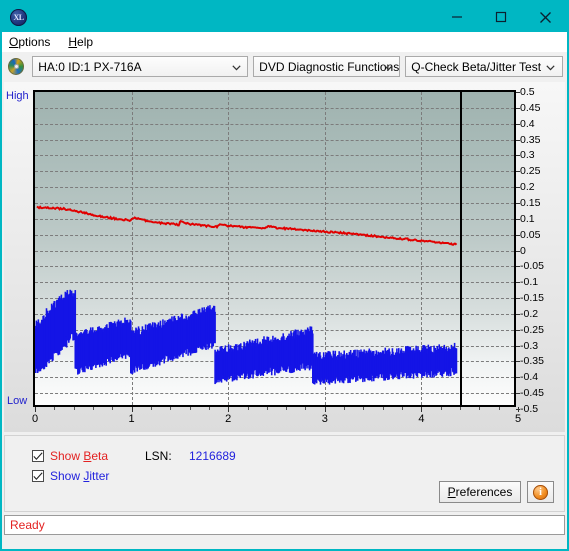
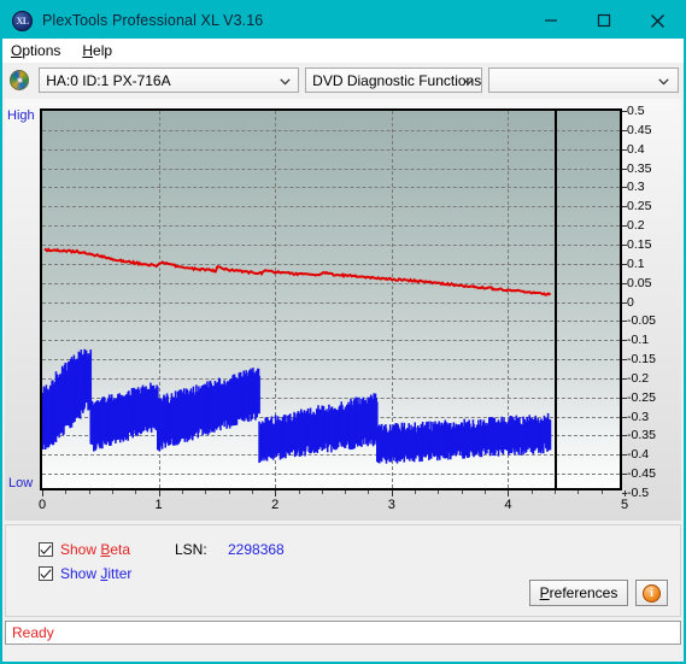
  XL
+ PlexTools Professional XL V3.16
  Options
  Help
  HA:0 ID:1 PX-716A
  DVD Diagnostic Functions
- Q-Check Beta/Jitter Test
  High
  Low
  0.5
  0.45
  0.4
  0.35
  0.3
  0.25
  0.2
  0.15
  0.1
  0.05
  0
  -0.05
  -0.1
  -0.15
  -0.2
  -0.25
  -0.3
  -0.35
  -0.4
  -0.45
  -0.5
  0
  1
  2
  3
  4
  5
  Show Beta
  Show Jitter
  LSN:
- 1216689
+ 2298368
  Preferences
  i
  Ready
